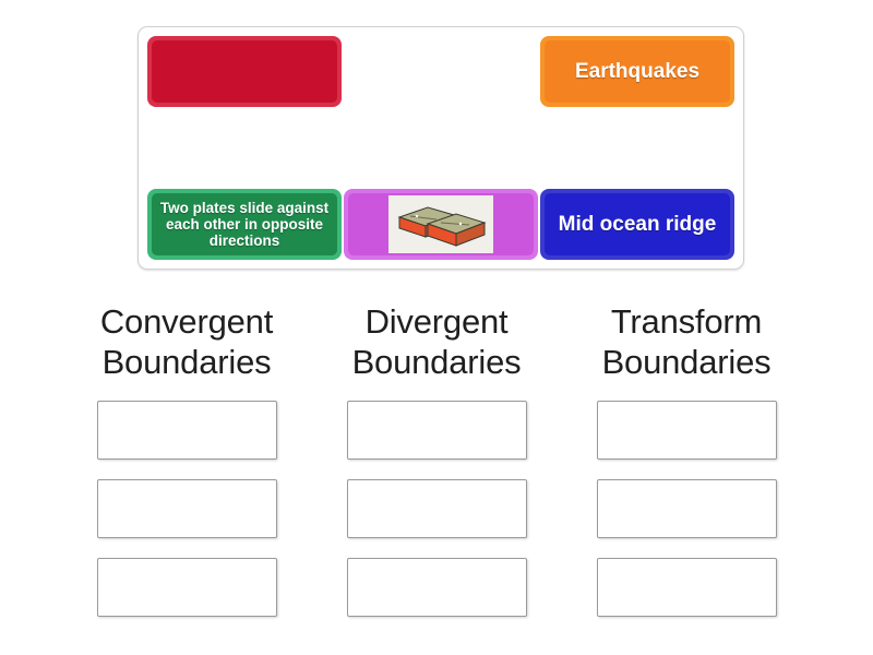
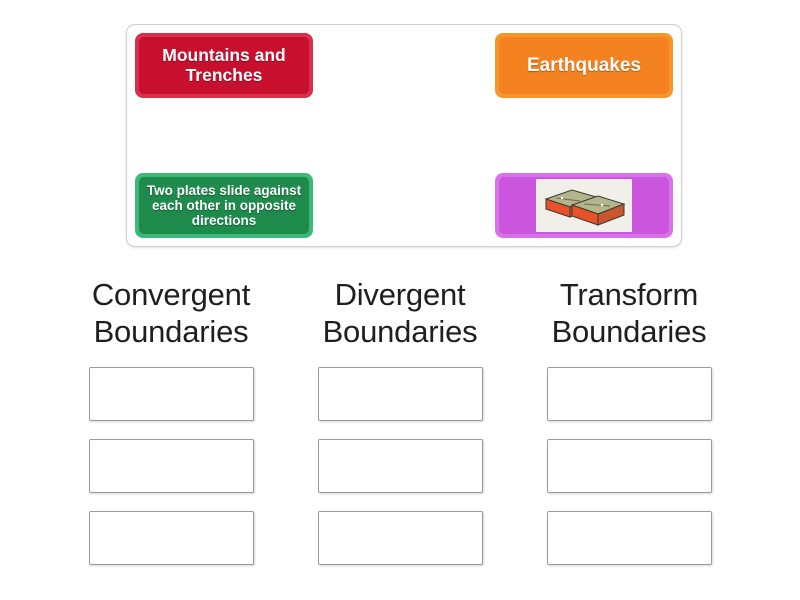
+ Mountains and Trenches
  Earthquakes
  Two plates slide against each other in opposite directions
- Mid ocean ridge
  Convergent
  Boundaries
  Divergent
  Boundaries
  Transform
  Boundaries
